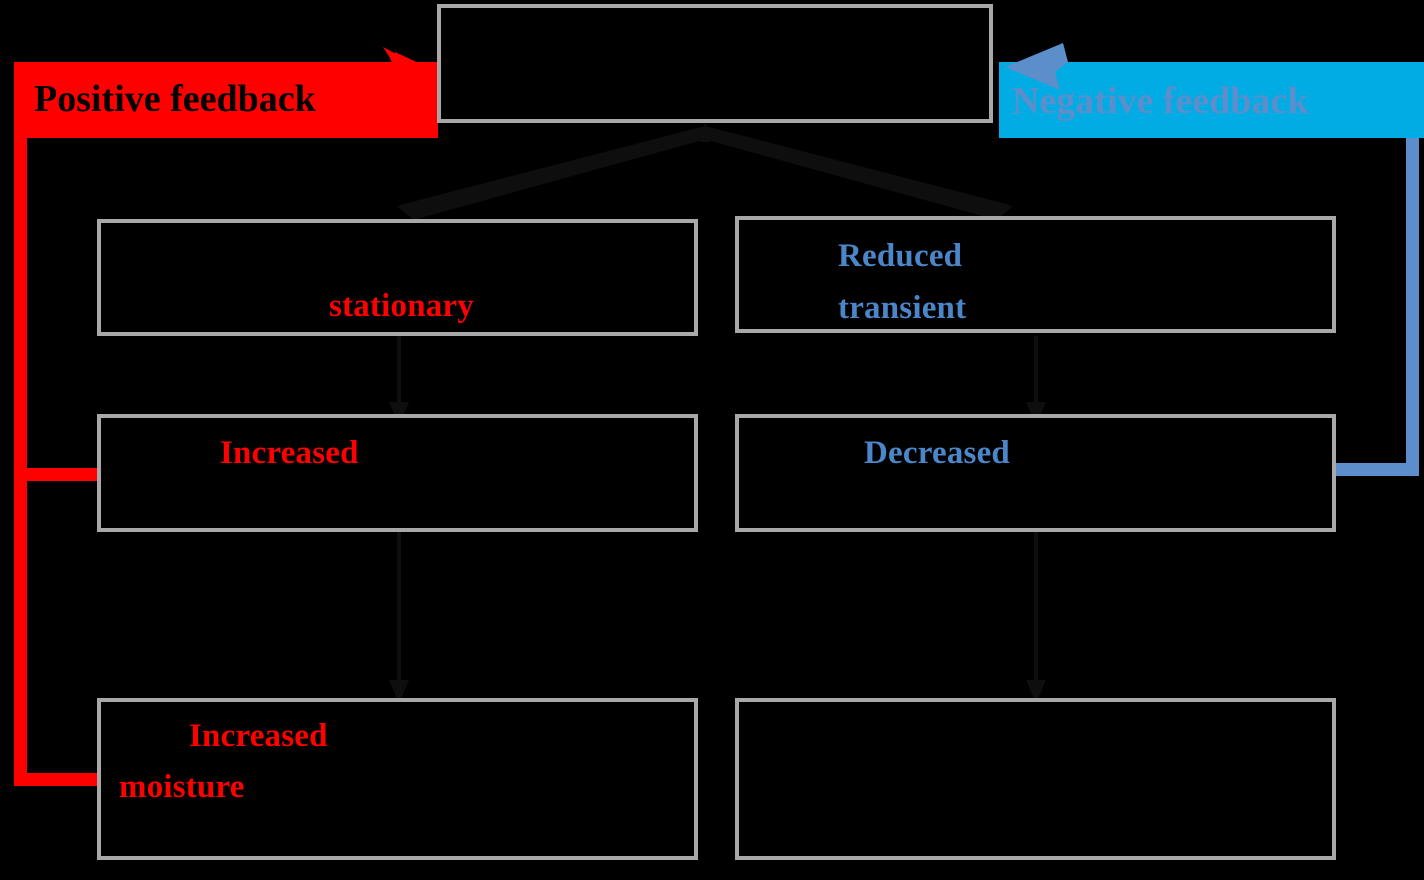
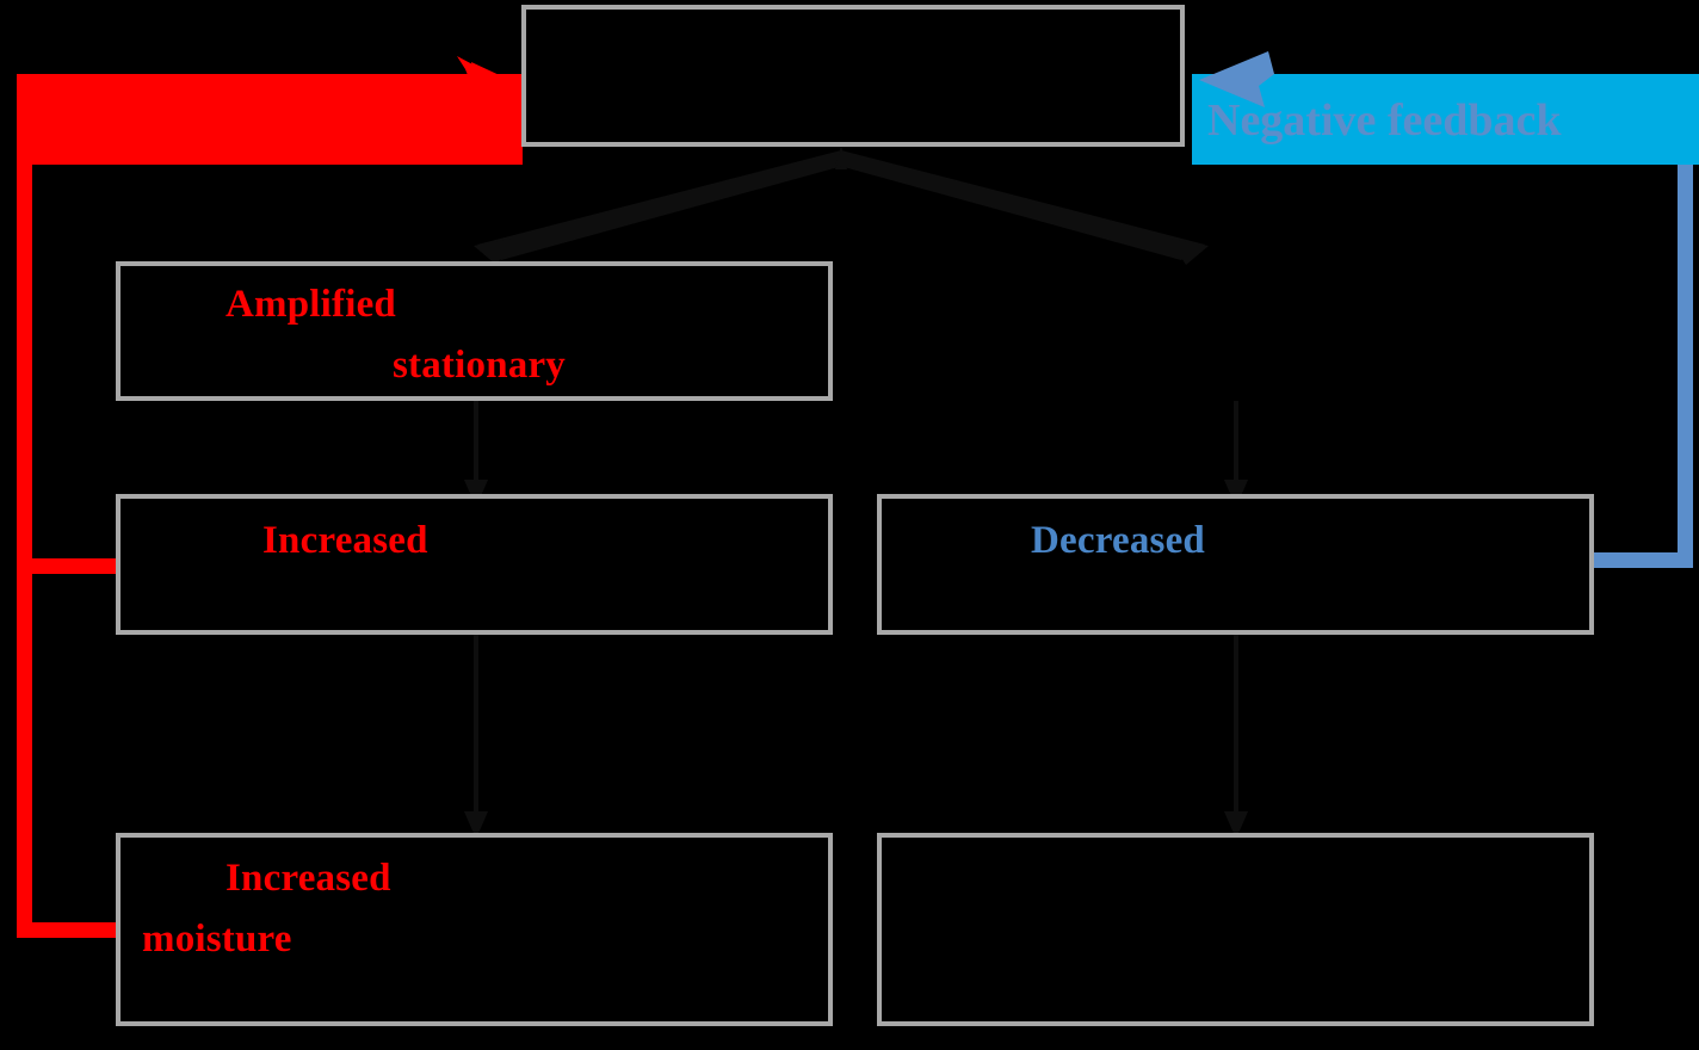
- Positive feedback
  Negative feedback
+ Amplified
  stationary
- Reduced
- transient
  Increased
  Decreased
  Increased
  moisture
